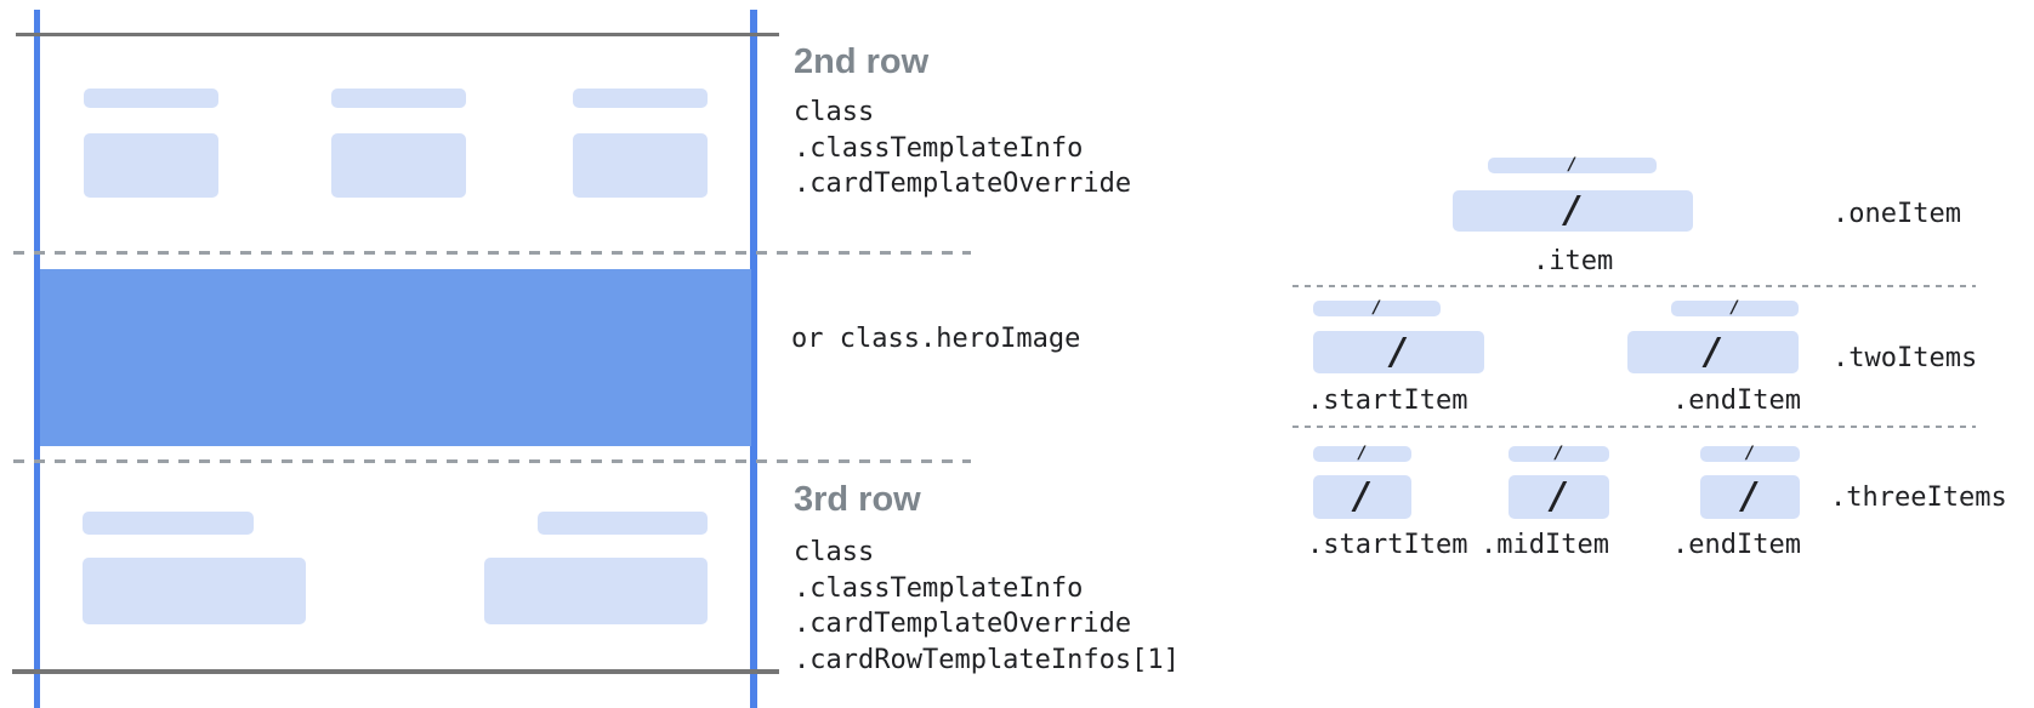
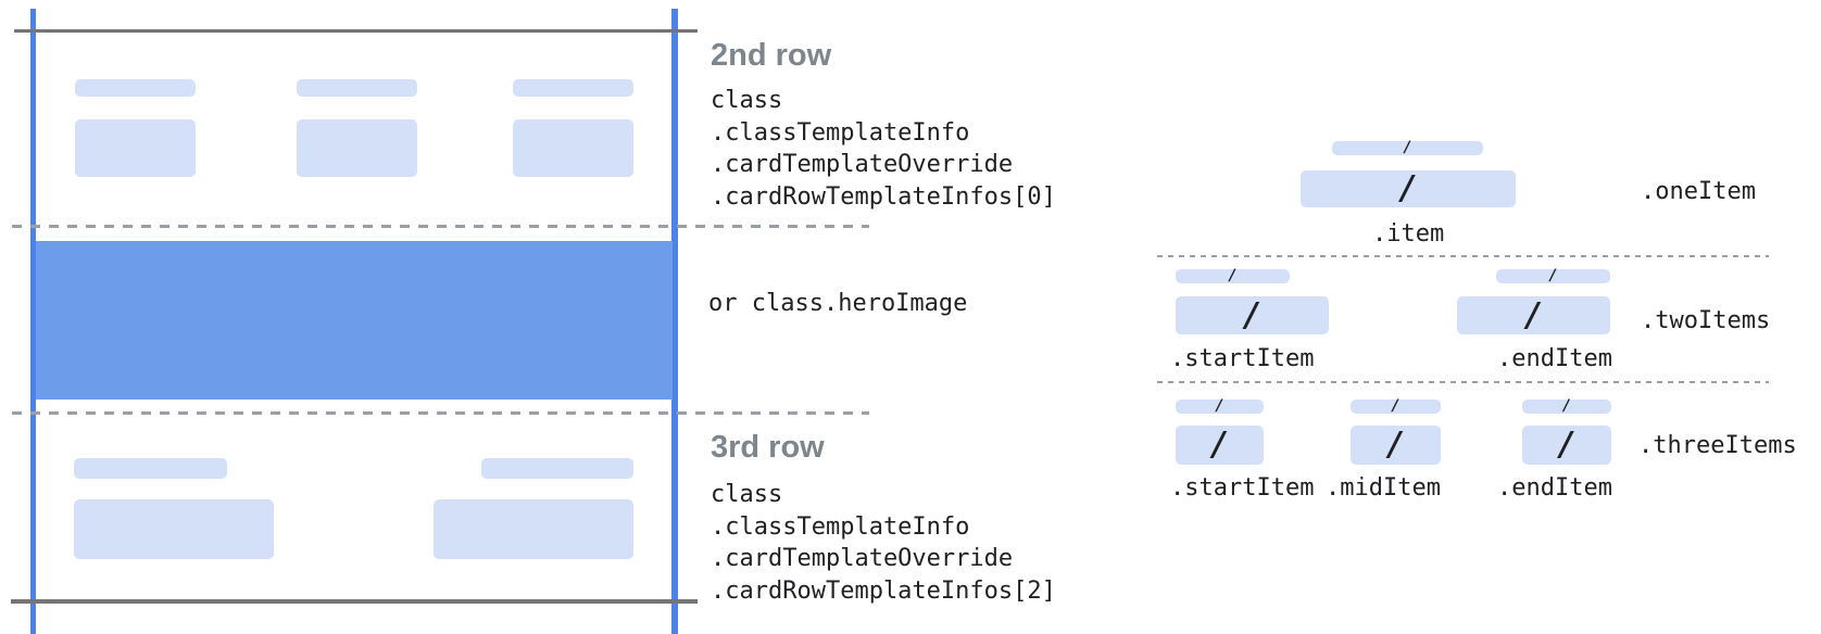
  2nd row
  class
  .classTemplateInfo
  .cardTemplateOverride
+ .cardRowTemplateInfos[0]
  or class.heroImage
  3rd row
  class
  .classTemplateInfo
  .cardTemplateOverride
- .cardRowTemplateInfos[1]
+ .cardRowTemplateInfos[2]
  /
  /
  .item
  .oneItem
  /
  /
  /
  /
  .startItem
  .endItem
  .twoItems
  /
  /
  /
  /
  /
  /
  .startItem
  .midItem
  .endItem
  .threeItems
